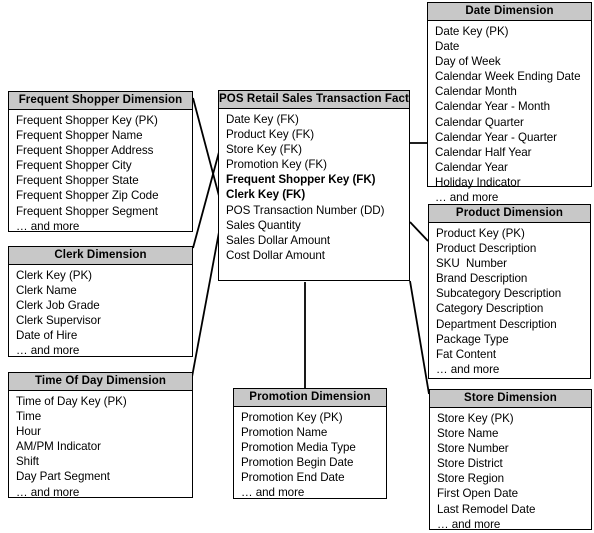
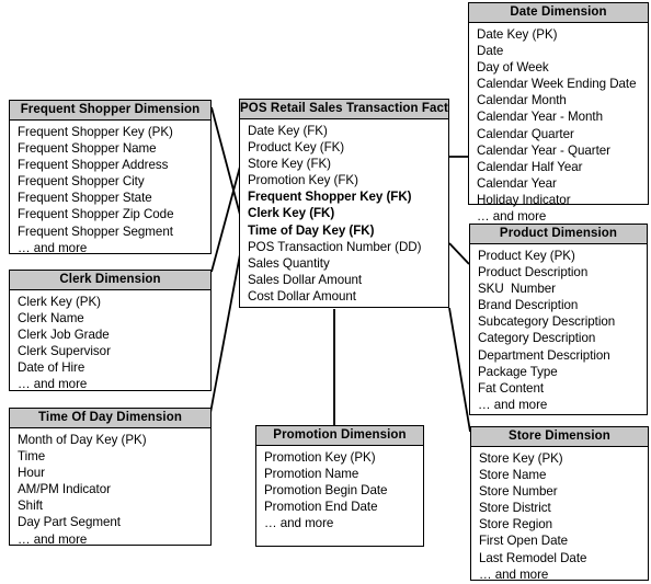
  POS Retail Sales Transaction Fact
  Date Key (FK)
  Product Key (FK)
  Store Key (FK)
  Promotion Key (FK)
  Frequent Shopper Key (FK)
  Clerk Key (FK)
+ Time of Day Key (FK)
  POS Transaction Number (DD)
  Sales Quantity
  Sales Dollar Amount
  Cost Dollar Amount
  Date Dimension
  Date Key (PK)
  Date
  Day of Week
  Calendar Week Ending Date
  Calendar Month
  Calendar Year - Month
  Calendar Quarter
  Calendar Year - Quarter
  Calendar Half Year
  Calendar Year
  Holiday Indicator
  … and more
  Product Dimension
  Product Key (PK)
  Product Description
  SKU Number
  Brand Description
  Subcategory Description
  Category Description
  Department Description
  Package Type
  Fat Content
  … and more
  Store Dimension
  Store Key (PK)
  Store Name
  Store Number
  Store District
  Store Region
  First Open Date
  Last Remodel Date
  … and more
  Promotion Dimension
  Promotion Key (PK)
  Promotion Name
- Promotion Media Type
  Promotion Begin Date
  Promotion End Date
  … and more
  Frequent Shopper Dimension
  Frequent Shopper Key (PK)
  Frequent Shopper Name
  Frequent Shopper Address
  Frequent Shopper City
  Frequent Shopper State
  Frequent Shopper Zip Code
  Frequent Shopper Segment
  … and more
  Clerk Dimension
  Clerk Key (PK)
  Clerk Name
  Clerk Job Grade
  Clerk Supervisor
  Date of Hire
  … and more
  Time Of Day Dimension
- Time of Day Key (PK)
+ Month of Day Key (PK)
  Time
  Hour
  AM/PM Indicator
  Shift
  Day Part Segment
  … and more
